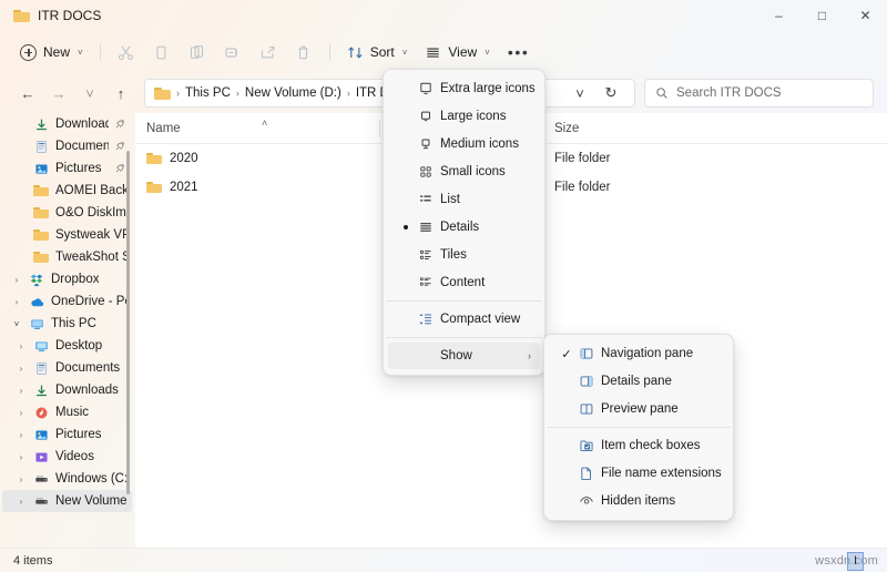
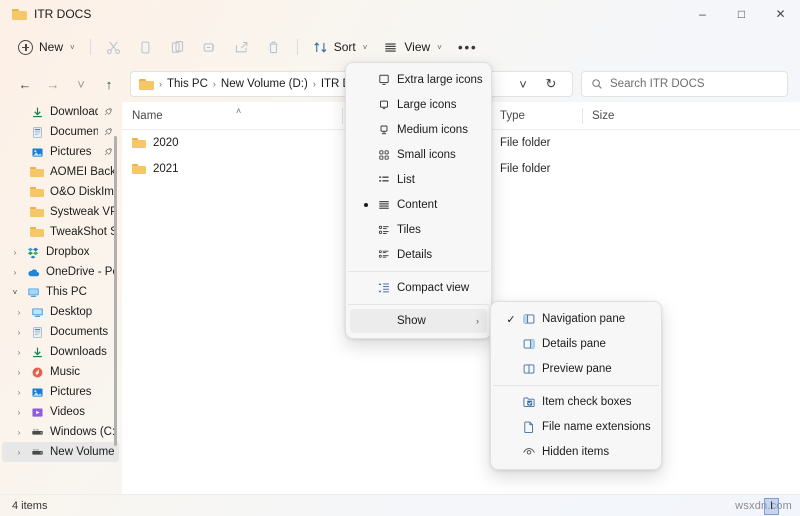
  ITR DOCS
  –
  □
  ✕
  New
  ˅
  Sort
  ˅
  View
  ˅
  •••
  ←
  →
  ˅
  ↑
  ›
  This PC
  ›
  New Volume (D:)
  ›
  ˅
  ↻
  Search ITR DOCS
  Download
  Documen
  Pictures
  O&O DiskIm
  Systweak V
  ›
  Dropbox
  ›
  ˅
  This PC
  ›
  Desktop
  ›
  Documents
  ›
  Downloads
  ›
  Music
  ›
  Pictures
  ›
  Videos
  ›
  Windows (C
  ›
  New Volume
  Name
+ Type
  Size
  ˄
  2020
  File folder
  2021
  File folder
  4 items
  Extra large icons
  Large icons
  Medium icons
  Small icons
  List
- Details
+ Content
  Tiles
- Content
+ Details
  Compact view
  Show
  ›
  ✓
  Navigation pane
  Details pane
  Preview pane
  Item check boxes
  File name extensions
  Hidden items
  wsxdn.com
